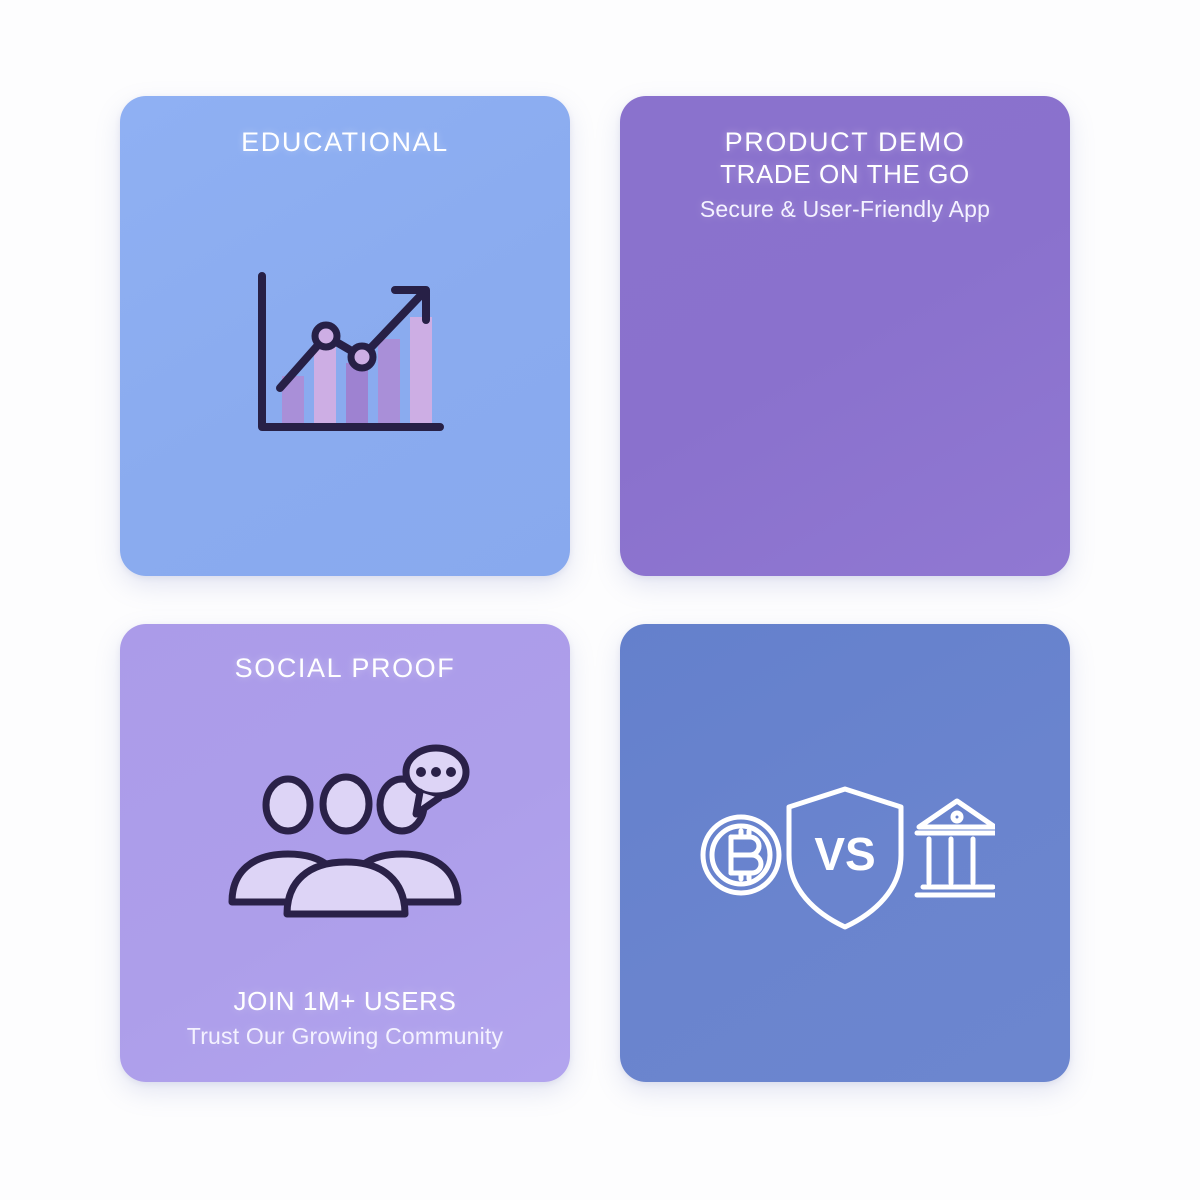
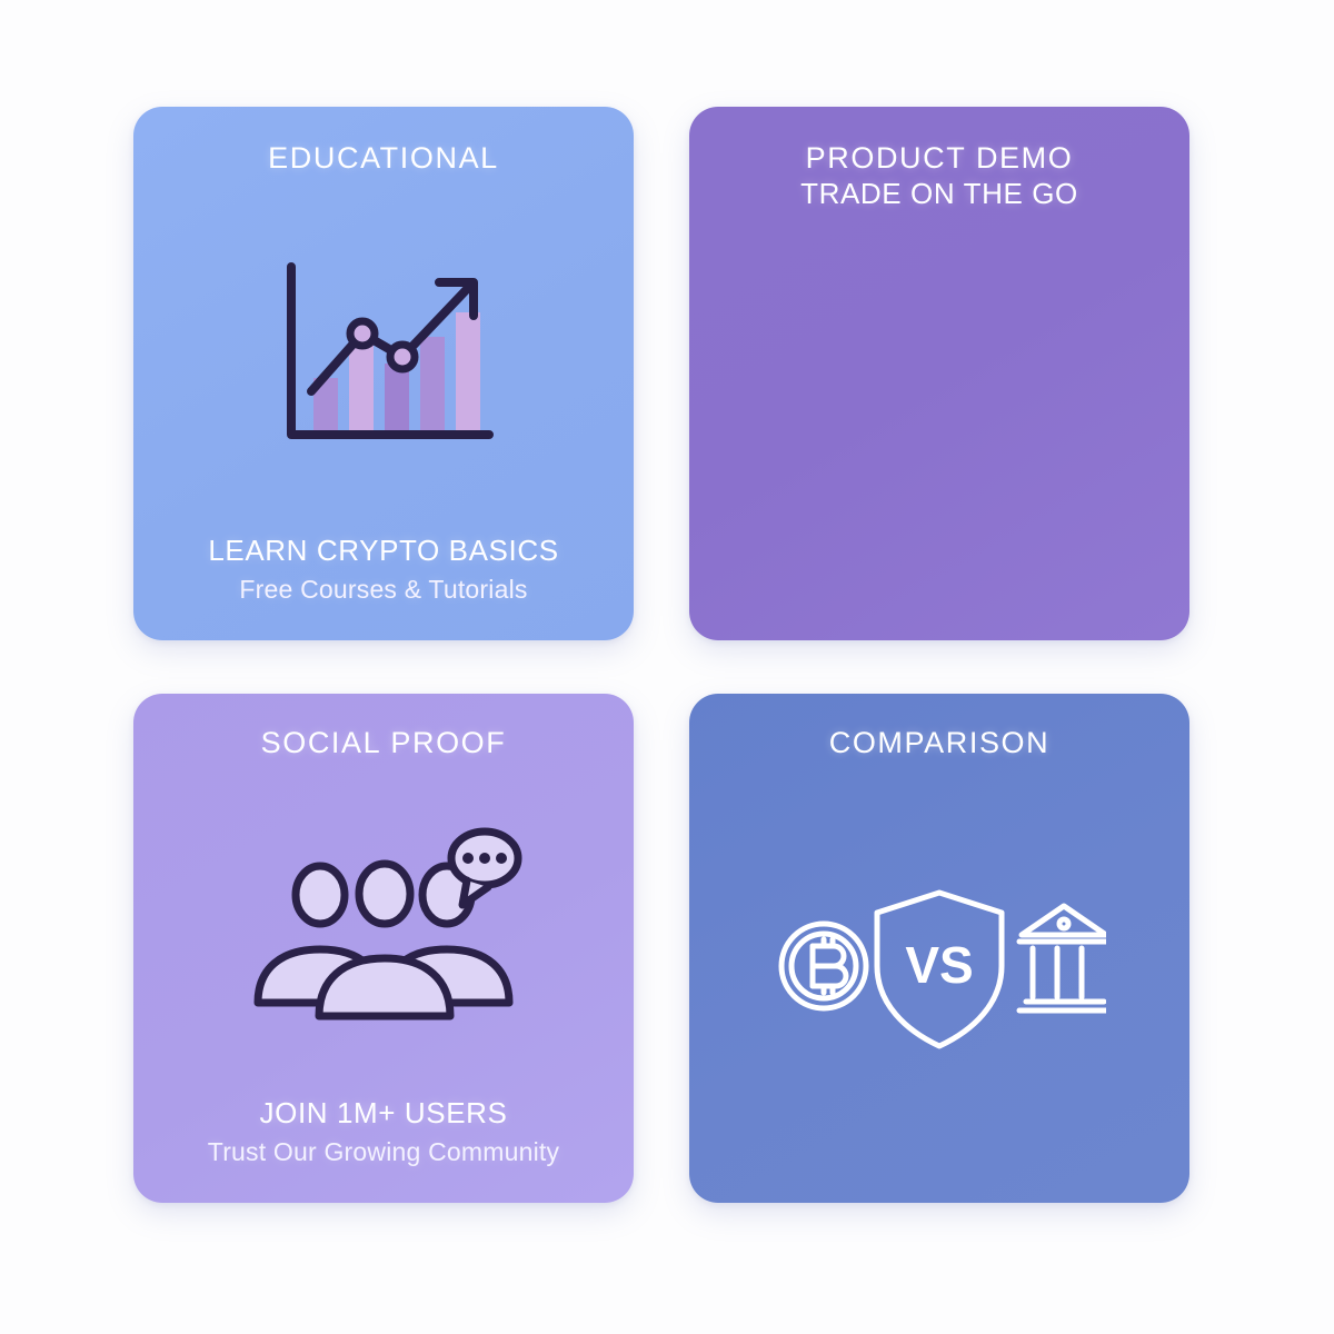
  EDUCATIONAL
+ LEARN CRYPTO BASICS
+ Free Courses & Tutorials
  PRODUCT DEMO
  TRADE ON THE GO
- Secure & User-Friendly App
  SOCIAL PROOF
  JOIN 1M+ USERS
  Trust Our Growing Community
+ COMPARISON
  VS
